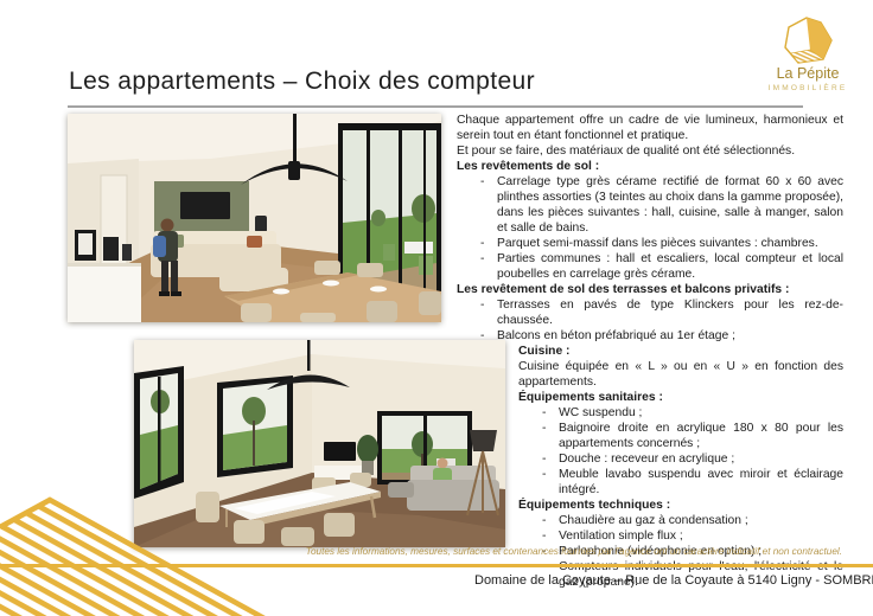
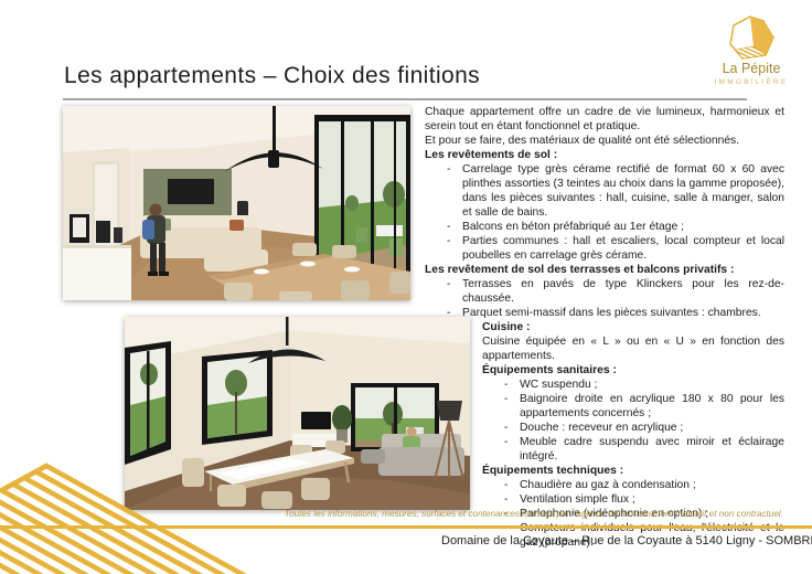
- Les appartements – Choix des compteur
+ Les appartements – Choix des finitions
  La Pépite
  Chaque appartement offre un cadre de vie lumineux, harmonieux et serein tout en étant fonctionnel et pratique.
  Et pour se faire, des matériaux de qualité ont été sélectionnés.
  Les revêtements de sol :
  Carrelage type grès cérame rectifié de format 60 x 60 avec plinthes assorties (3 teintes au choix dans la gamme proposée), dans les pièces suivantes : hall, cuisine, salle à manger, salon et salle de bains.
- Parquet semi-massif dans les pièces suivantes : chambres.
+ Balcons en béton préfabriqué au 1er étage ;
  Parties communes : hall et escaliers, local compteur et local poubelles en carrelage grès cérame.
  Les revêtement de sol des terrasses et balcons privatifs :
  Terrasses en pavés de type Klinckers pour les rez-de-chaussée.
- Balcons en béton préfabriqué au 1er étage ;
+ Parquet semi-massif dans les pièces suivantes : chambres.
  Cuisine :
  Cuisine équipée en « L » ou en « U » en fonction des appartements.
  Équipements sanitaires :
  WC suspendu ;
  Baignoire droite en acrylique 180 x 80 pour les appartements concernés ;
  Douche : receveur en acrylique ;
- Meuble lavabo suspendu avec miroir et éclairage intégré.
+ Meuble cadre suspendu avec miroir et éclairage intégré.
  Équipements techniques :
  Chaudière au gaz à condensation ;
  Ventilation simple flux ;
  Parlophonie (vidéophonie en option) ;
  Toutes les informations, mesures, surfaces et contenances fournies par l'agence ont un caractère indicatif et non contractuel.
  Domaine de la Coyaute – Rue de la Coyaute à 5140 Ligny - SOMBR
